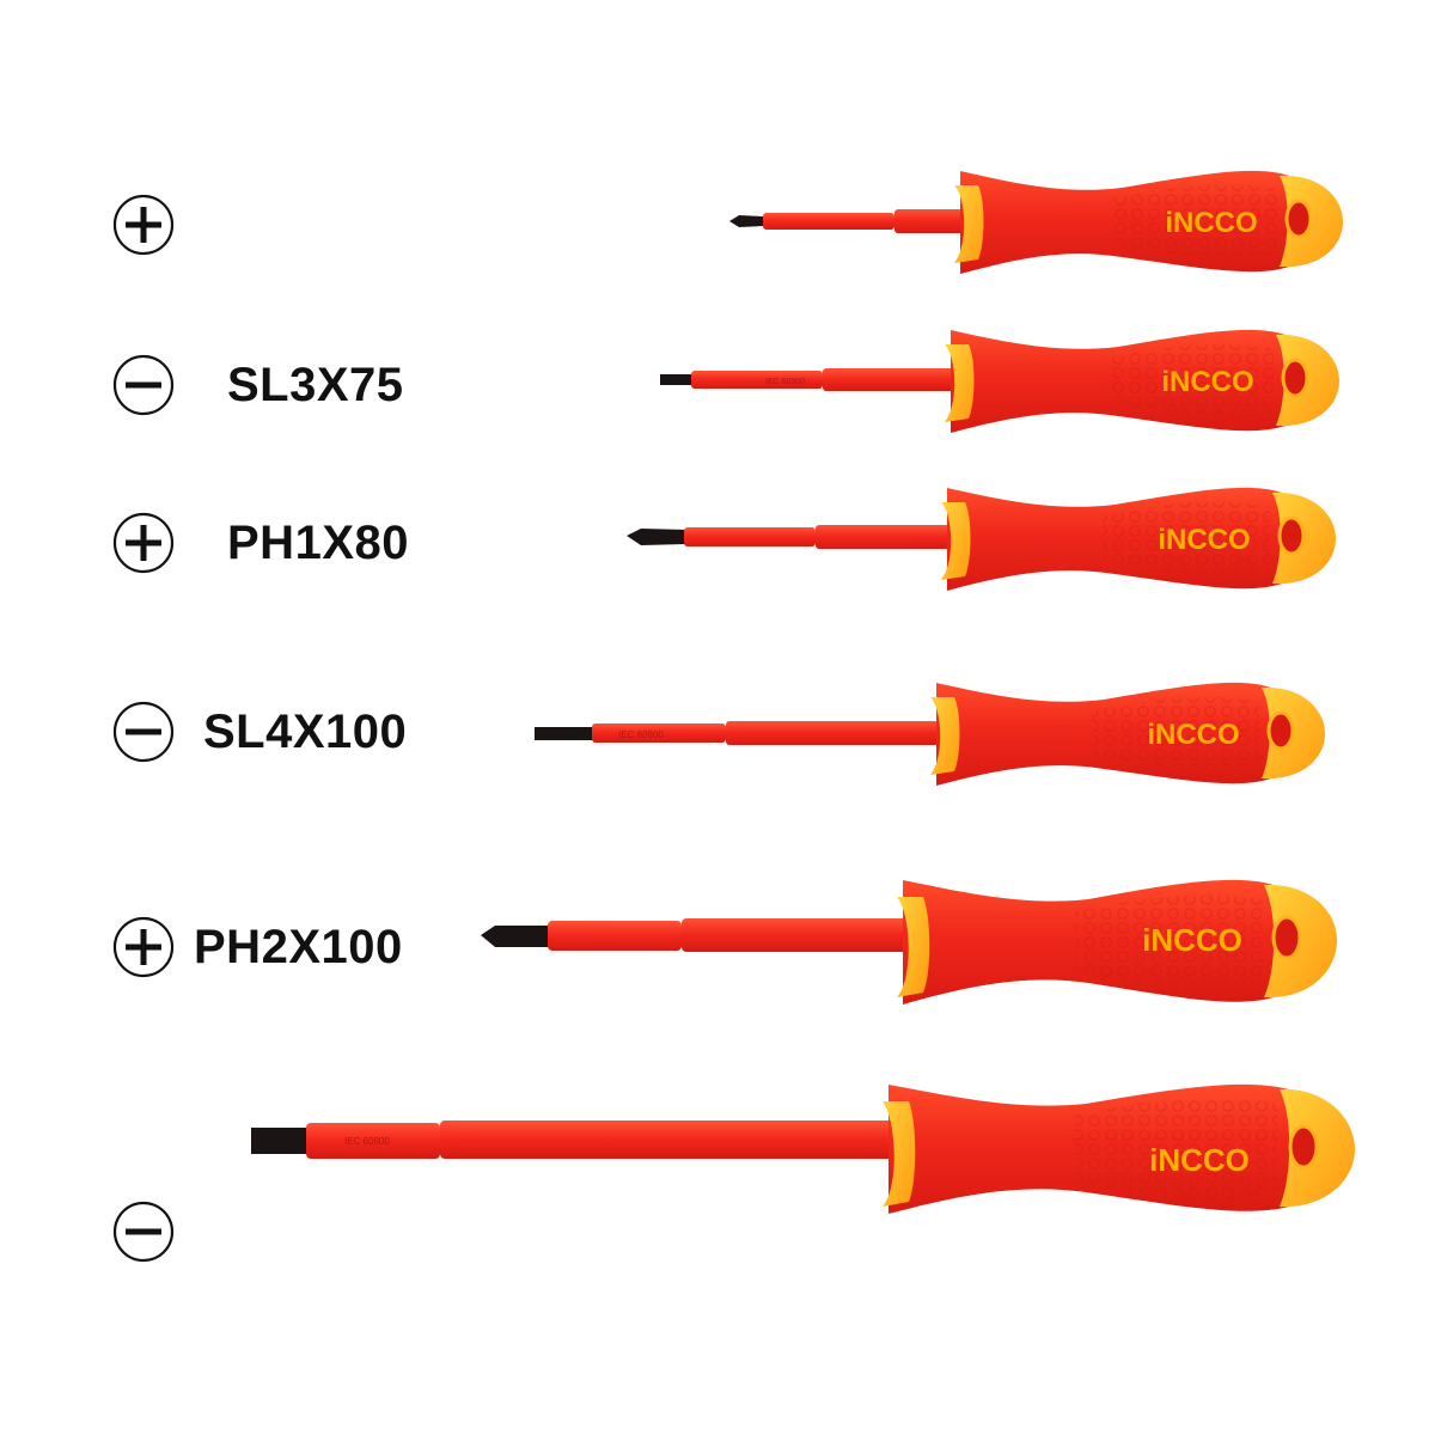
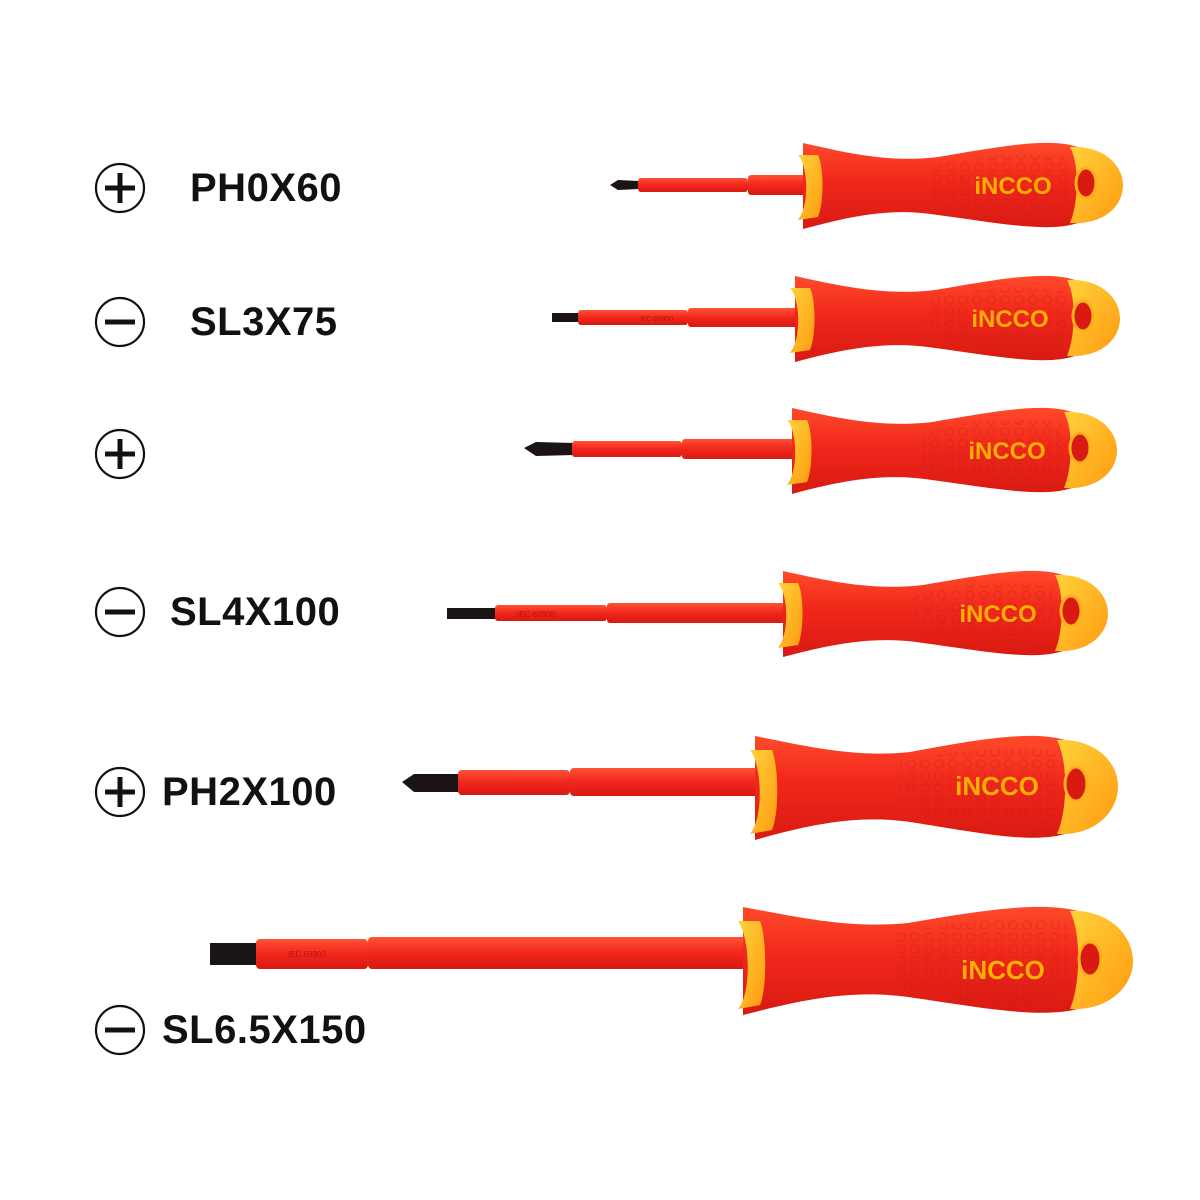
+ PH0X60
  iNCCO
  SL3X75
  iNCCO
- PH1X80
  iNCCO
  SL4X100
  IEC 60900
  iNCCO
  PH2X100
  iNCCO
  IEC 60900
  iNCCO
+ SL6.5X150
